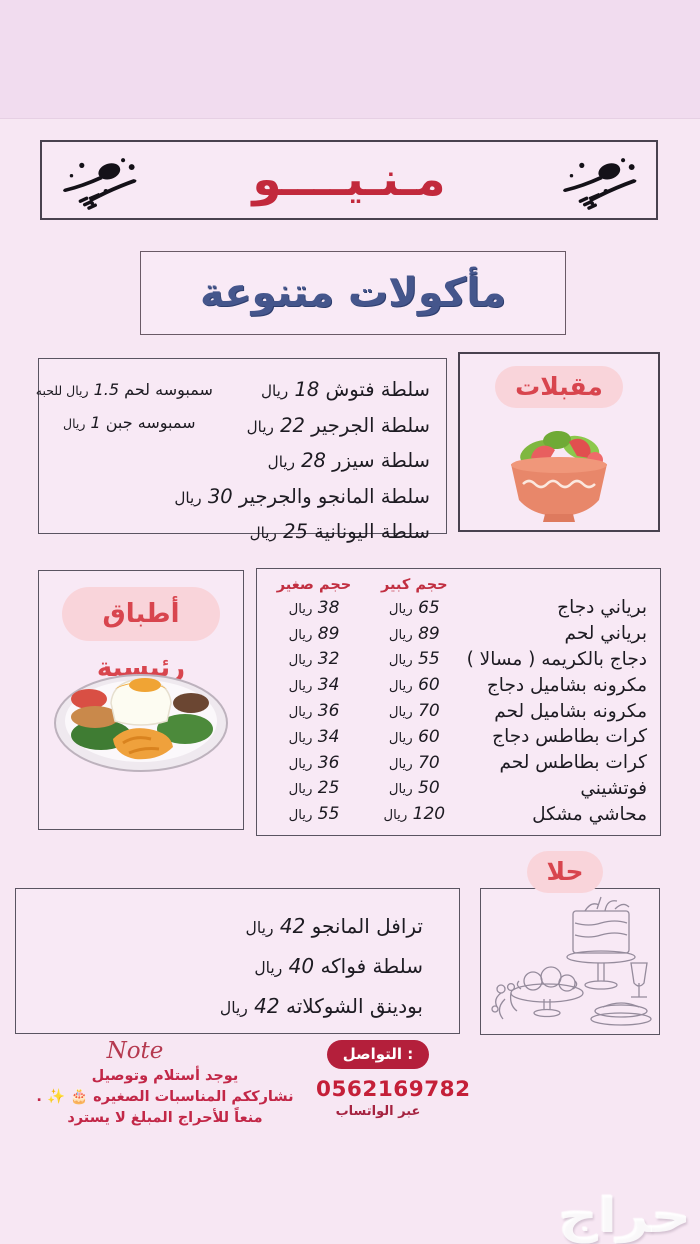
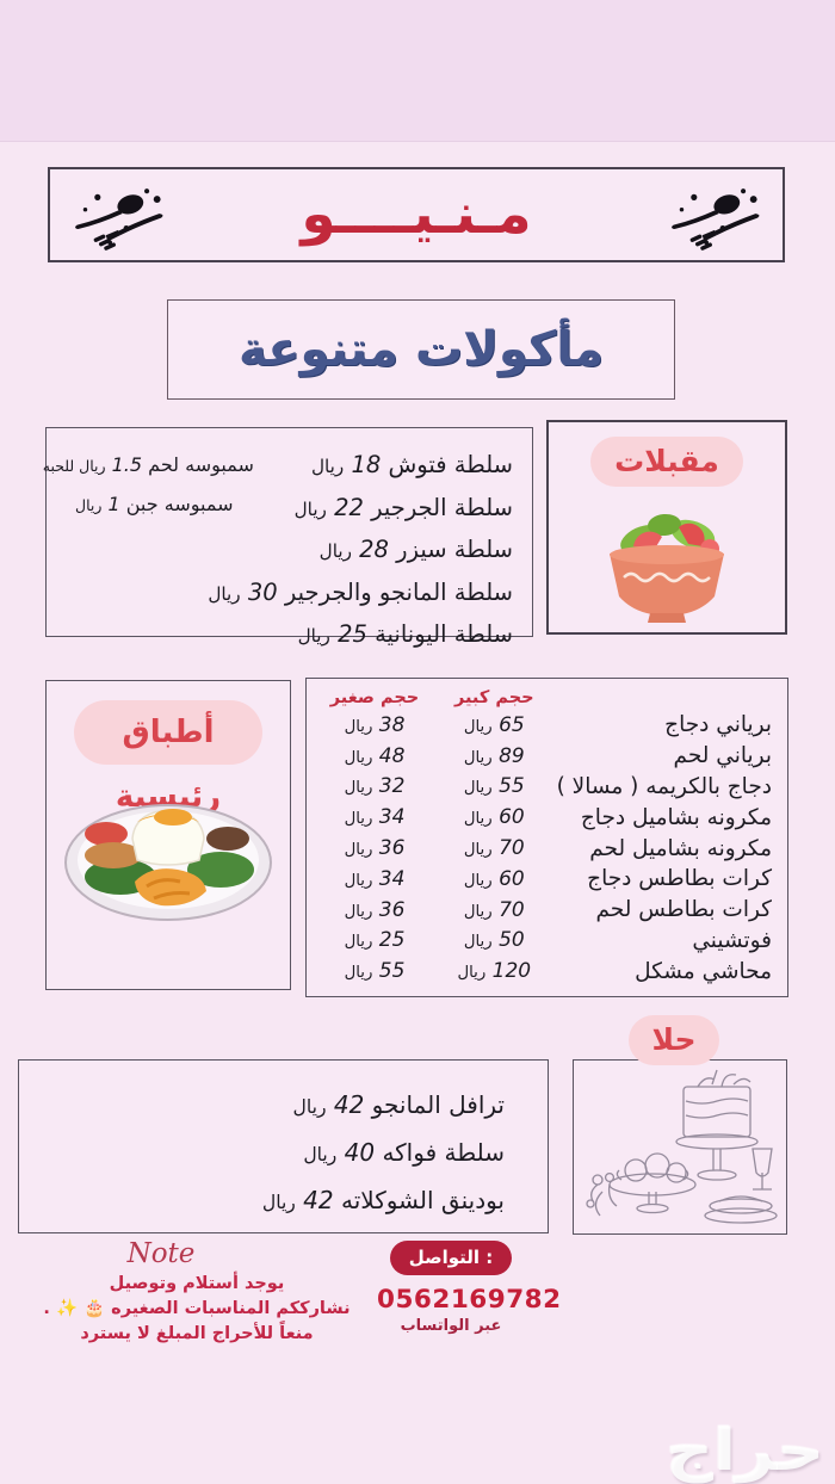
  مـنـيــــو
  مأكولات متنوعة
  سلطة فتوش 18 ريال
  سلطة الجرجير 22 ريال
  سلطة سيزر 28 ريال
  سلطة المانجو والجرجير 30 ريال
  سلطة اليونانية 25 ريال
  سمبوسه لحم 1.5 ريال للحبه
  سمبوسه جبن 1 ريال
  مقبلات
  أطباق رئيسية
  	حجم كبير	حجم صغير
  برياني دجاج	65 ريال	38 ريال
- برياني لحم	89 ريال	89 ريال
+ برياني لحم	89 ريال	48 ريال
  دجاج بالكريمه ( مسالا )	55 ريال	32 ريال
  مكرونه بشاميل دجاج	60 ريال	34 ريال
  مكرونه بشاميل لحم	70 ريال	36 ريال
  كرات بطاطس دجاج	60 ريال	34 ريال
  كرات بطاطس لحم	70 ريال	36 ريال
  فوتشيني	50 ريال	25 ريال
  محاشي مشكل	120 ريال	55 ريال
  حلا
  ترافل المانجو 42 ريال
  سلطة فواكه 40 ريال
  بودينق الشوكلاته 42 ريال
  Note
  يوجد أستلام وتوصيل
  نشارككم المناسبات الصغيره 🎂 ✨ .
  منعاً للأحراج المبلغ لا يسترد
  التواصل :
  0562169782
  عبر الواتساب
  حراج
